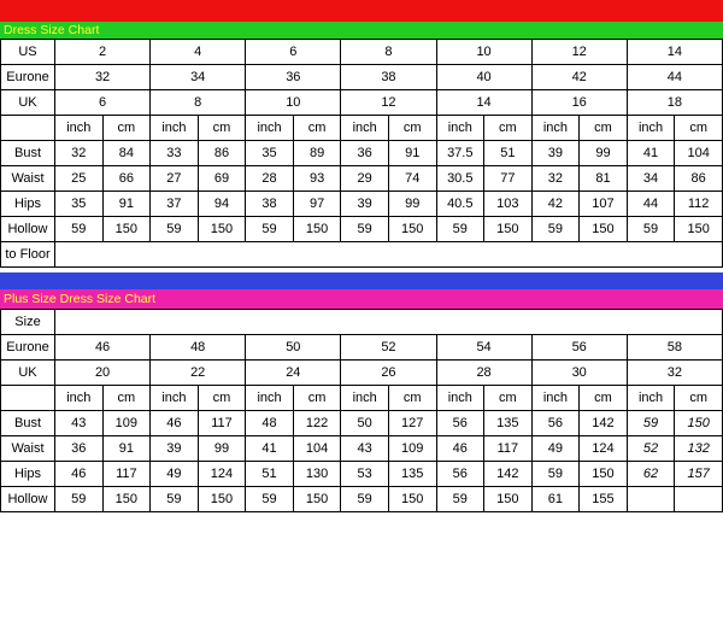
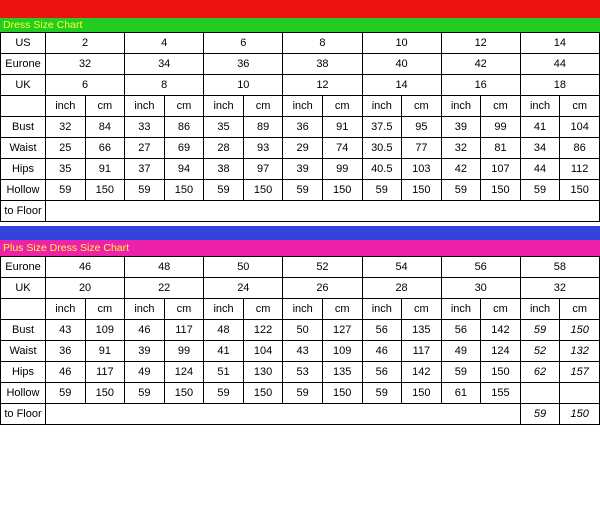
  Dress Size Chart
  US	2	4	6	8	10	12	14
  Eurone	32	34	36	38	40	42	44
  UK	6	8	10	12	14	16	18
  	inch	cm	inch	cm	inch	cm	inch	cm	inch	cm	inch	cm	inch	cm
- Bust	32	84	33	86	35	89	36	91	37.5	51	39	99	41	104
+ Bust	32	84	33	86	35	89	36	91	37.5	95	39	99	41	104
  Waist	25	66	27	69	28	93	29	74	30.5	77	32	81	34	86
  Hips	35	91	37	94	38	97	39	99	40.5	103	42	107	44	112
  Hollow	59	150	59	150	59	150	59	150	59	150	59	150	59	150
  to Floor
  Plus Size Dress Size Chart
- Size
  Eurone	46	48	50	52	54	56	58
  UK	20	22	24	26	28	30	32
  	inch	cm	inch	cm	inch	cm	inch	cm	inch	cm	inch	cm	inch	cm
  Bust	43	109	46	117	48	122	50	127	56	135	56	142	59	150
  Waist	36	91	39	99	41	104	43	109	46	117	49	124	52	132
  Hips	46	117	49	124	51	130	53	135	56	142	59	150	62	157
  Hollow	59	150	59	150	59	150	59	150	59	150	61	155
+ to Floor		59	150
